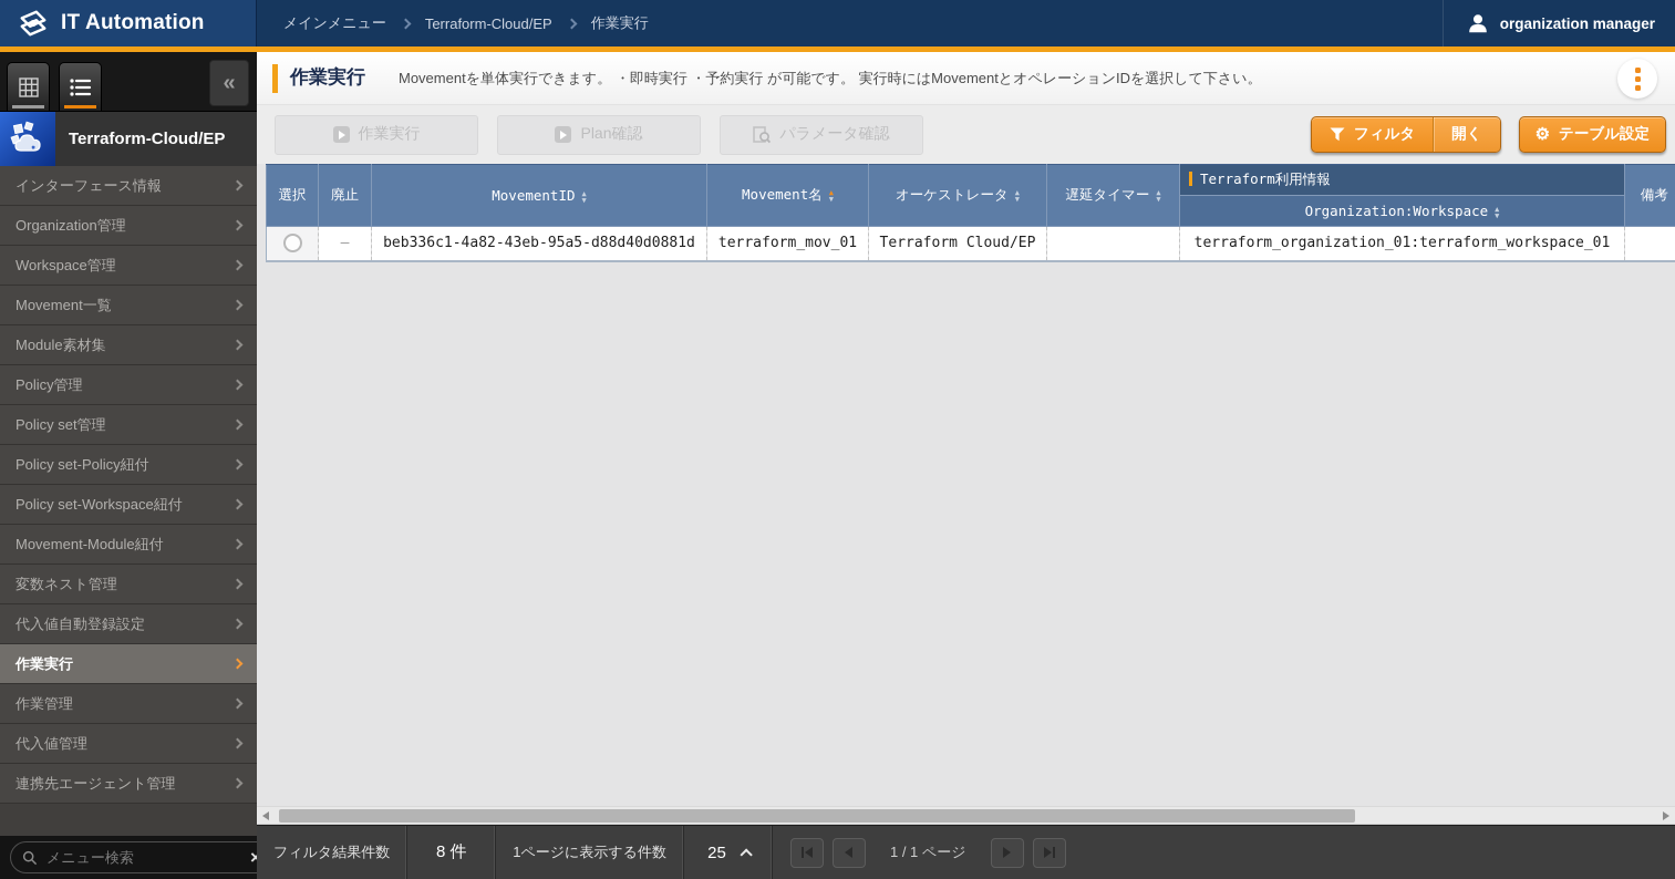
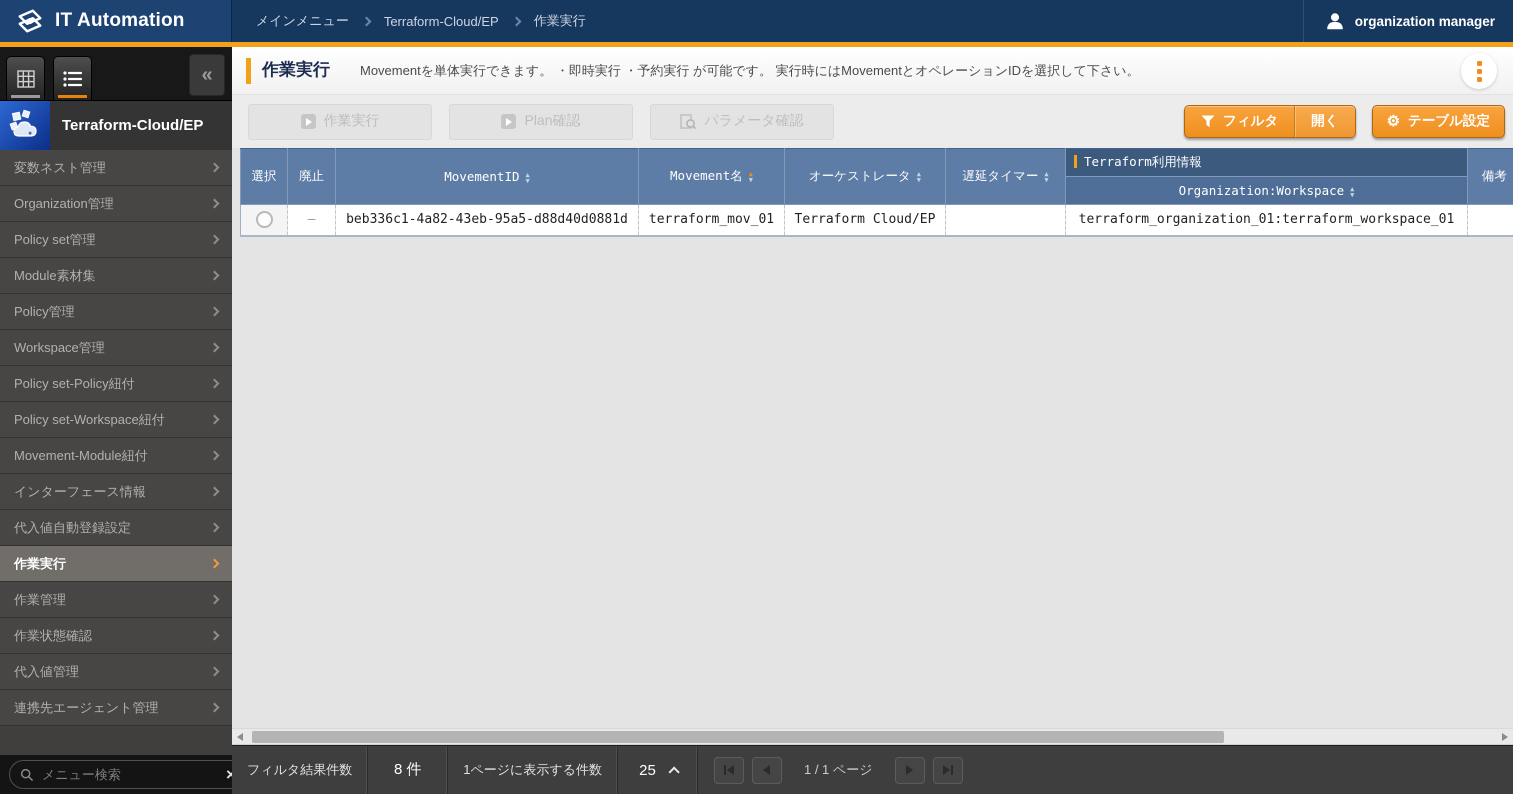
  IT Automation
  メインメニュー
  Terraform-Cloud/EP
  作業実行
  organization manager
  «
  Terraform-Cloud/EP
- インターフェース情報
+ 変数ネスト管理
  Organization管理
- Workspace管理
+ Policy set管理
- Movement一覧
  Module素材集
  Policy管理
- Policy set管理
+ Workspace管理
  Policy set-Policy紐付
  Policy set-Workspace紐付
  Movement-Module紐付
- 変数ネスト管理
+ インターフェース情報
  代入値自動登録設定
  作業実行
  作業管理
+ 作業状態確認
  代入値管理
  連携先エージェント管理
  メニュー検索
  ×
  作業実行
  Movementを単体実行できます。 ・即時実行 ・予約実行 が可能です。 実行時にはMovementとオペレーションIDを選択して下さい。
  作業実行
  Plan確認
  パラメータ確認
  フィルタ
  開く
  ⚙
  テーブル設定
  選択	廃止	MovementID ▲▼	Movement名 ▲▼	オーケストレータ ▲▼	遅延タイマー ▲▼	Terraform利用情報	備考
  Organization:Workspace ▲▼
  	—	beb336c1-4a82-43eb-95a5-d88d40d0881d	terraform_mov_01	Terraform Cloud/EP		terraform_organization_01:terraform_workspace_01
  フィルタ結果件数
  8 件
  1ページに表示する件数
  25
  1 / 1 ページ
